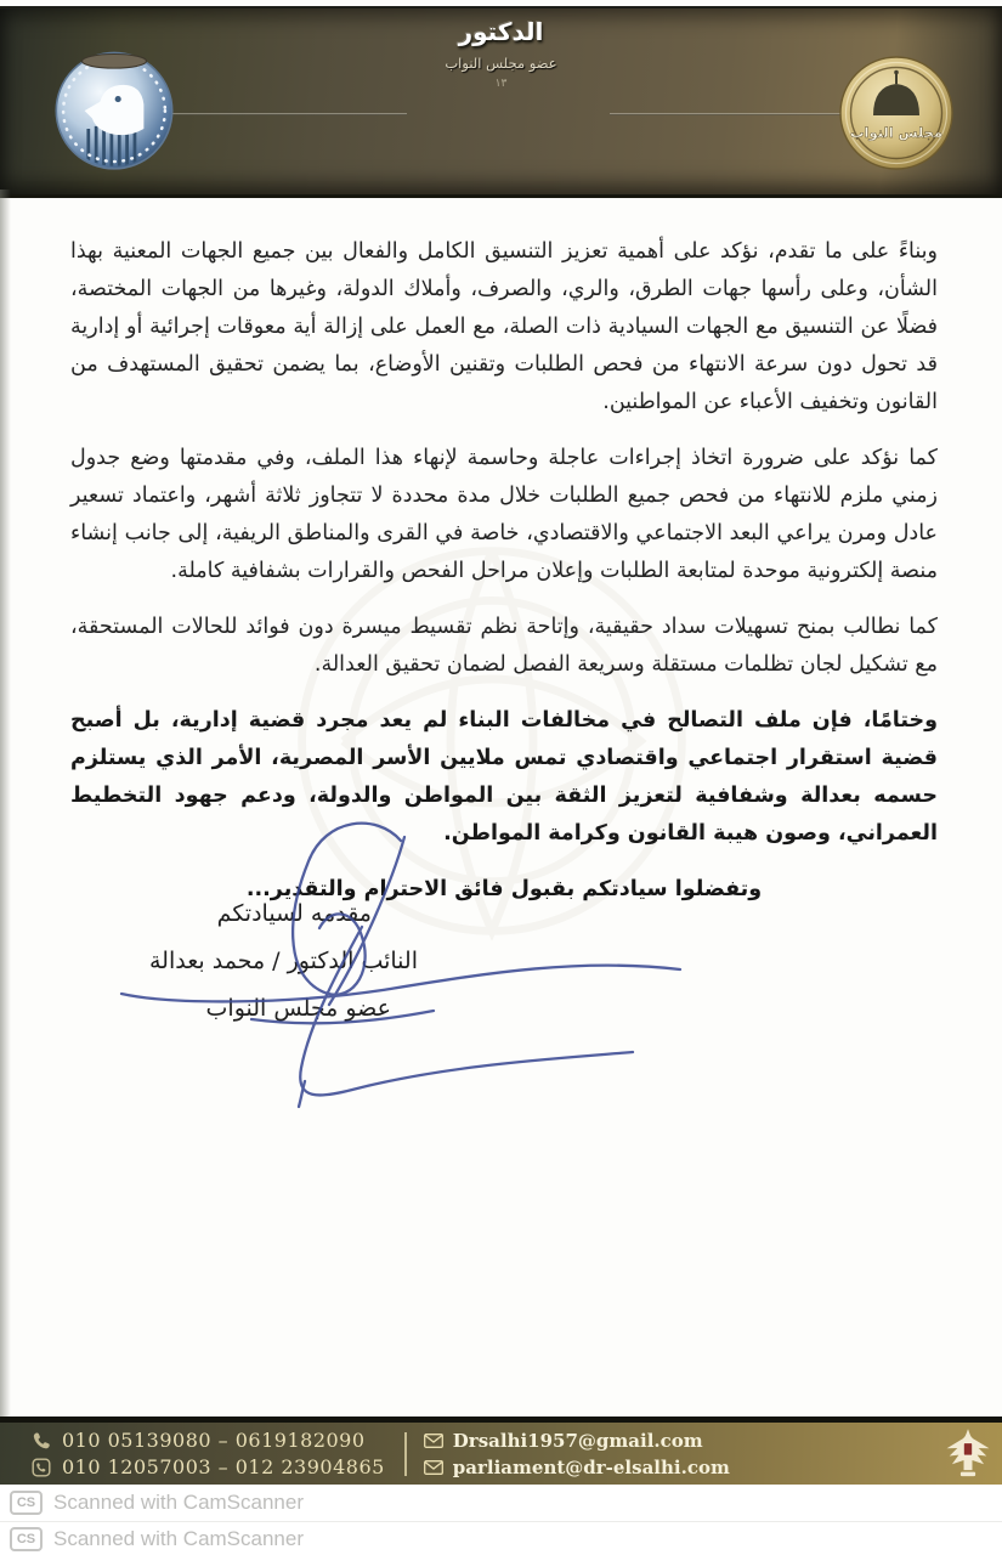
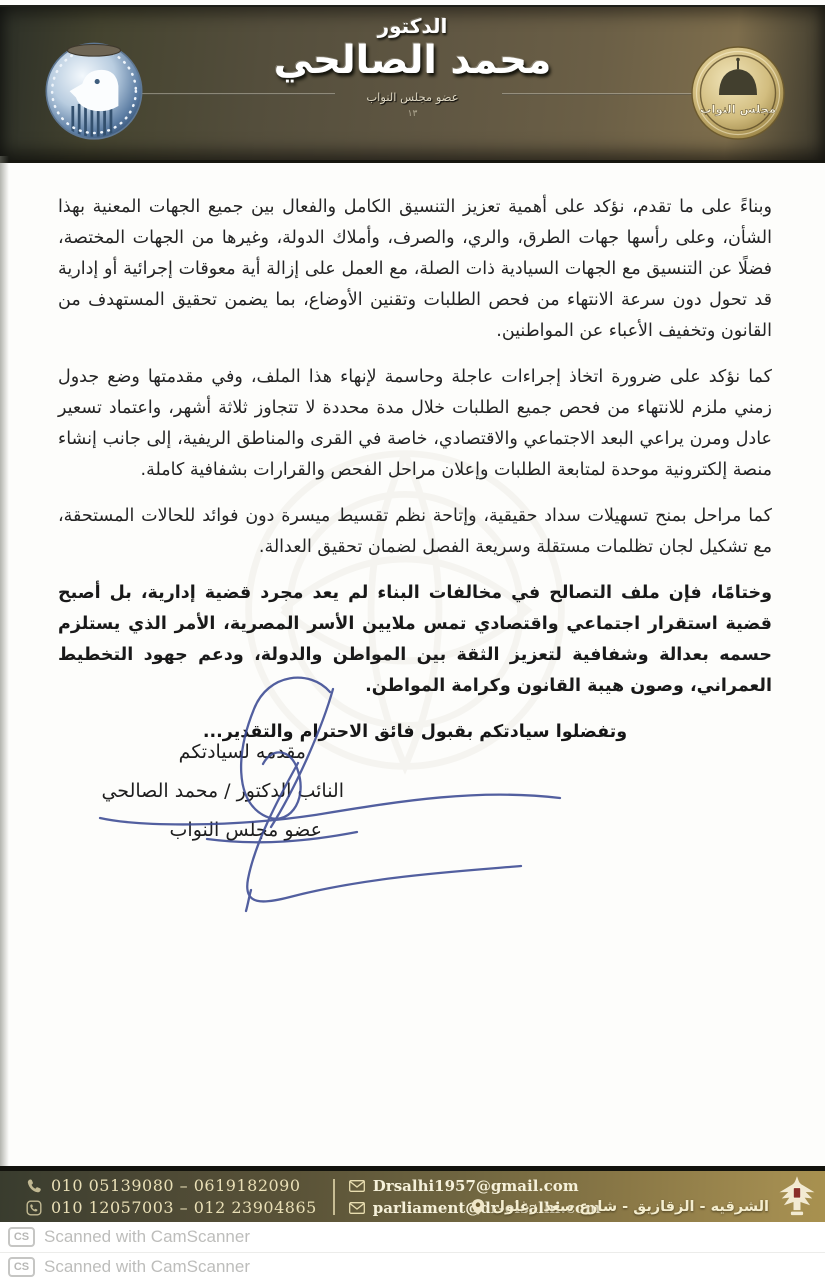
  الدكتور
+ محمد الصالحي
  عضو مجلس النواب
  ١٣
  مجلس النواب
  وبناءً على ما تقدم، نؤكد على أهمية تعزيز التنسيق الكامل والفعال بين جميع الجهات المعنية بهذا الشأن، وعلى رأسها جهات الطرق، والري، والصرف، وأملاك الدولة، وغيرها من الجهات المختصة، فضلًا عن التنسيق مع الجهات السيادية ذات الصلة، مع العمل على إزالة أية معوقات إجرائية أو إدارية قد تحول دون سرعة الانتهاء من فحص الطلبات وتقنين الأوضاع، بما يضمن تحقيق المستهدف من القانون وتخفيف الأعباء عن المواطنين.
  كما نؤكد على ضرورة اتخاذ إجراءات عاجلة وحاسمة لإنهاء هذا الملف، وفي مقدمتها وضع جدول زمني ملزم للانتهاء من فحص جميع الطلبات خلال مدة محددة لا تتجاوز ثلاثة أشهر، واعتماد تسعير عادل ومرن يراعي البعد الاجتماعي والاقتصادي، خاصة في القرى والمناطق الريفية، إلى جانب إنشاء منصة إلكترونية موحدة لمتابعة الطلبات وإعلان مراحل الفحص والقرارات بشفافية كاملة.
- كما نطالب بمنح تسهيلات سداد حقيقية، وإتاحة نظم تقسيط ميسرة دون فوائد للحالات المستحقة، مع تشكيل لجان تظلمات مستقلة وسريعة الفصل لضمان تحقيق العدالة.
+ كما مراحل بمنح تسهيلات سداد حقيقية، وإتاحة نظم تقسيط ميسرة دون فوائد للحالات المستحقة، مع تشكيل لجان تظلمات مستقلة وسريعة الفصل لضمان تحقيق العدالة.
  وختامًا، فإن ملف التصالح في مخالفات البناء لم يعد مجرد قضية إدارية، بل أصبح قضية استقرار اجتماعي واقتصادي تمس ملايين الأسر المصرية، الأمر الذي يستلزم حسمه بعدالة وشفافية لتعزيز الثقة بين المواطن والدولة، ودعم جهود التخطيط العمراني، وصون هيبة القانون وكرامة المواطن.
  وتفضلوا سيادتكم بقبول فائق الاحترام والتقدير...
  مقدمه لسيادتكم
- النائب الدكتور / محمد بعدالة
+ النائب الدكتور / محمد الصالحي
  عضو مجلس النواب
  010 05139080 – 0619182090
  010 12057003 – 012 23904865
  Drsalhi1957@gmail.com
  parliament@dr-elsalhi.com
+ الشرقيه - الزقازيق - شارع سعد زغلول
  CS
  Scanned with CamScanner
  CS
  Scanned with CamScanner
